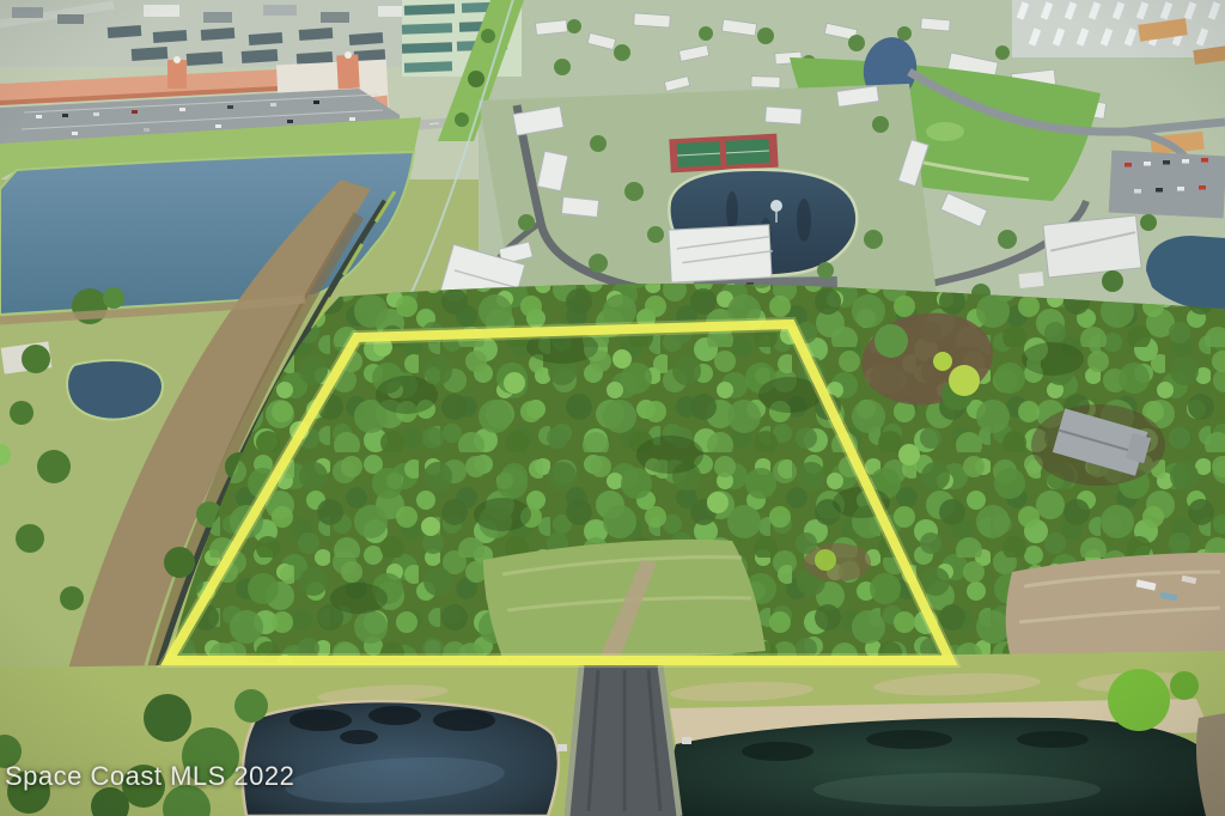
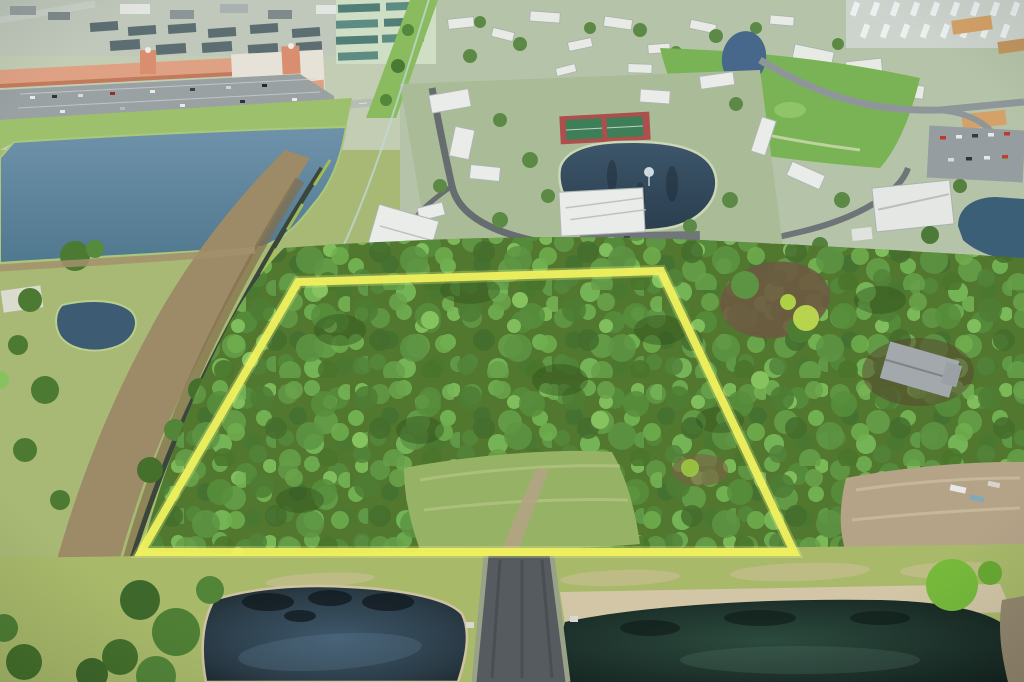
- Space Coast MLS 2022
